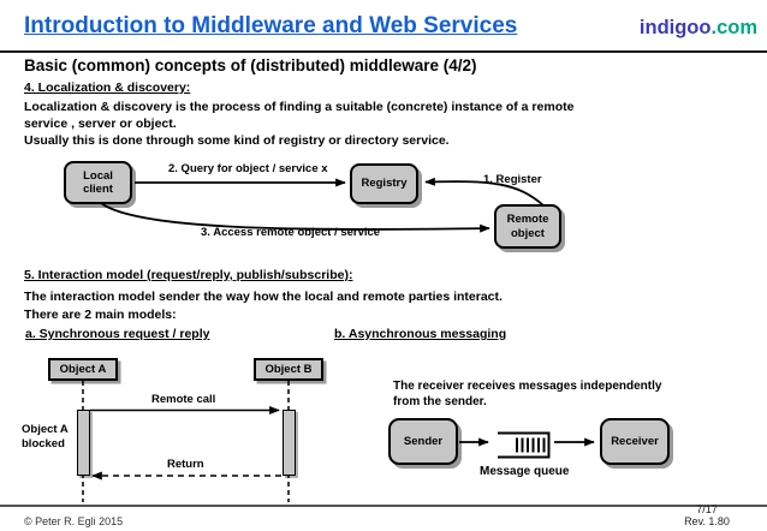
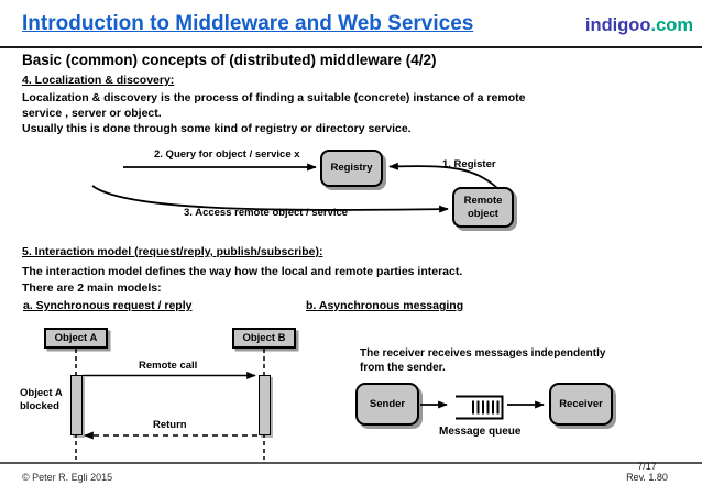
  Introduction to Middleware and Web Services
  indigoo.com
  Basic (common) concepts of (distributed) middleware (4/2)
  4. Localization & discovery:
  Localization & discovery is the process of finding a suitable (concrete) instance of a remote
  service , server or object.
  Usually this is done through some kind of registry or directory service.
- Local
- client
  Registry
  Remote
  object
  2. Query for object / service x
  1. Register
  3. Access remote object / service
  5. Interaction model (request/reply, publish/subscribe):
- The interaction model sender the way how the local and remote parties interact.
+ The interaction model defines the way how the local and remote parties interact.
  There are 2 main models:
  a. Synchronous request / reply
  b. Asynchronous messaging
  Object A
  Object B
  Object A
  blocked
  Remote call
  Return
  The receiver receives messages independently
  from the sender.
  Sender
  Receiver
  Message queue
  © Peter R. Egli 2015
  7/17
  Rev. 1.80
